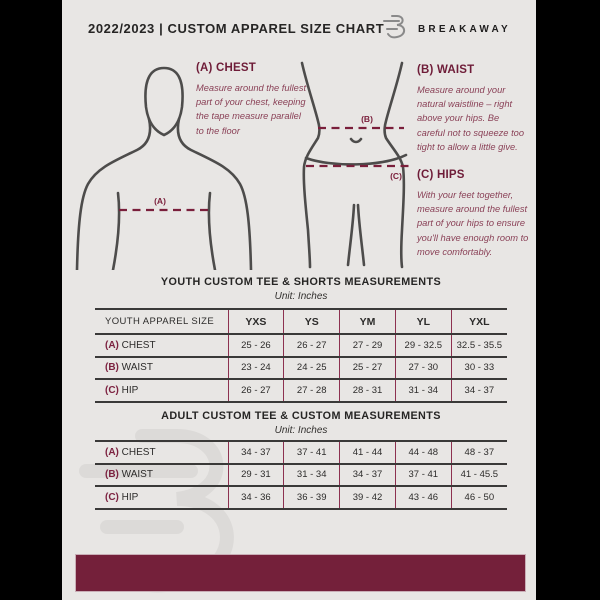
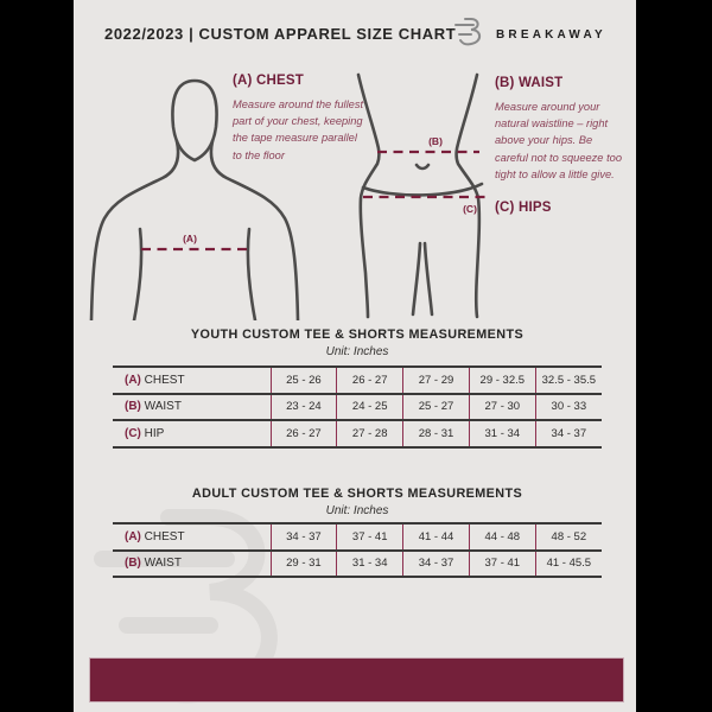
  2022/2023 | CUSTOM APPAREL SIZE CHART
  BREAKAWAY
  (A) CHEST
  Measure around the fullest part of your chest, keeping the tape measure parallel to the floor
  (B) WAIST
  Measure around your natural waistline – right above your hips. Be careful not to squeeze too tight to allow a little give.
  (C) HIPS
- With your feet together, measure around the fullest part of your hips to ensure you'll have enough room to move comfortably.
  (A)
  (B)
  (C)
  YOUTH CUSTOM TEE & SHORTS MEASUREMENTS
  Unit: Inches
- YOUTH APPAREL SIZE	YXS	YS	YM	YL	YXL
  (A) CHEST	25 - 26	26 - 27	27 - 29	29 - 32.5	32.5 - 35.5
  (B) WAIST	23 - 24	24 - 25	25 - 27	27 - 30	30 - 33
  (C) HIP	26 - 27	27 - 28	28 - 31	31 - 34	34 - 37
- ADULT CUSTOM TEE & CUSTOM MEASUREMENTS
+ ADULT CUSTOM TEE & SHORTS MEASUREMENTS
  Unit: Inches
- (A) CHEST	34 - 37	37 - 41	41 - 44	44 - 48	48 - 37
+ (A) CHEST	34 - 37	37 - 41	41 - 44	44 - 48	48 - 52
  (B) WAIST	29 - 31	31 - 34	34 - 37	37 - 41	41 - 45.5
- (C) HIP	34 - 36	36 - 39	39 - 42	43 - 46	46 - 50
